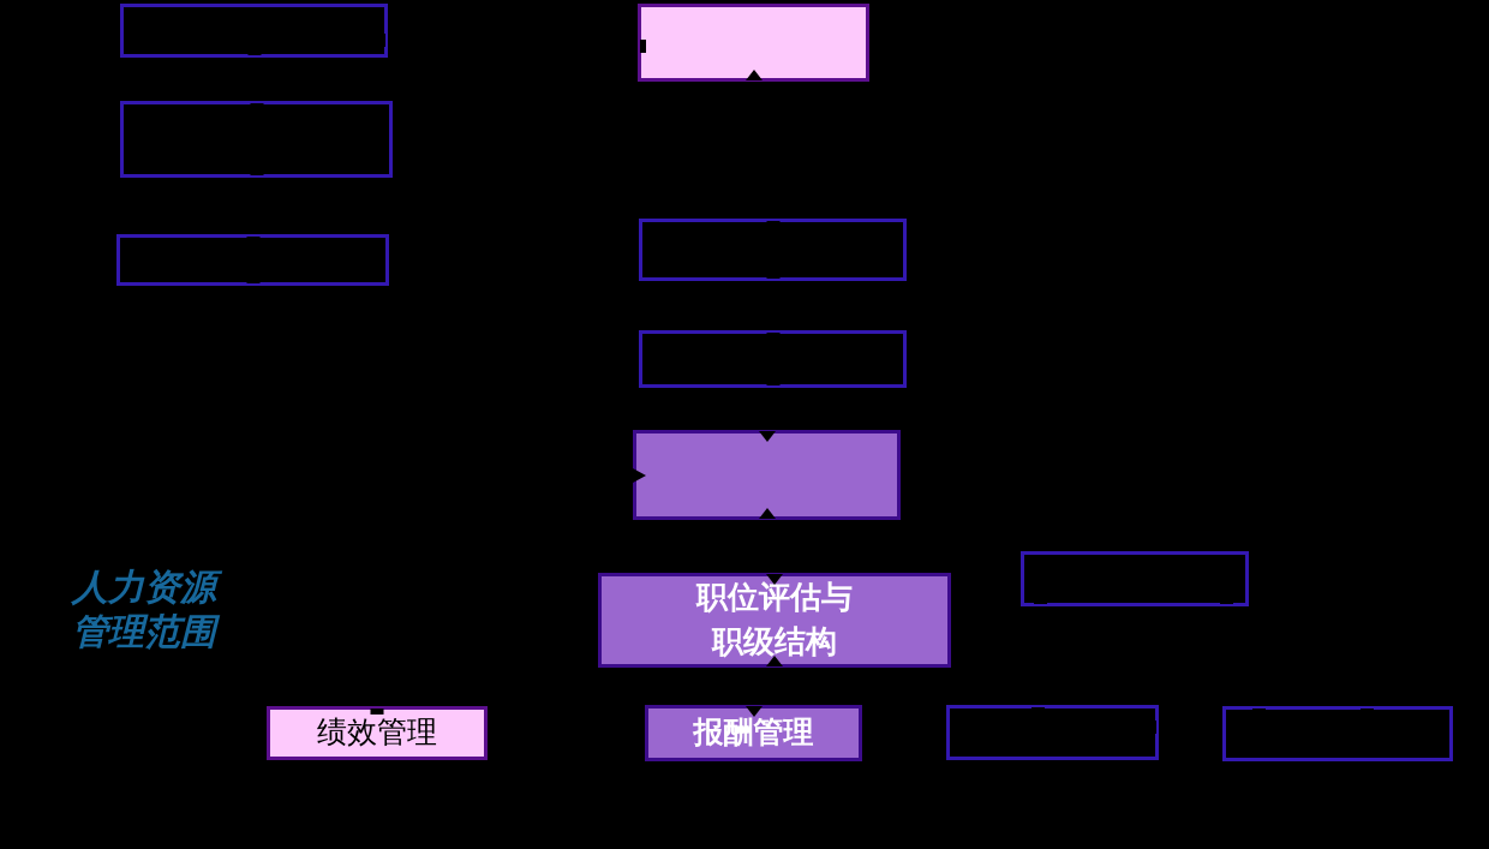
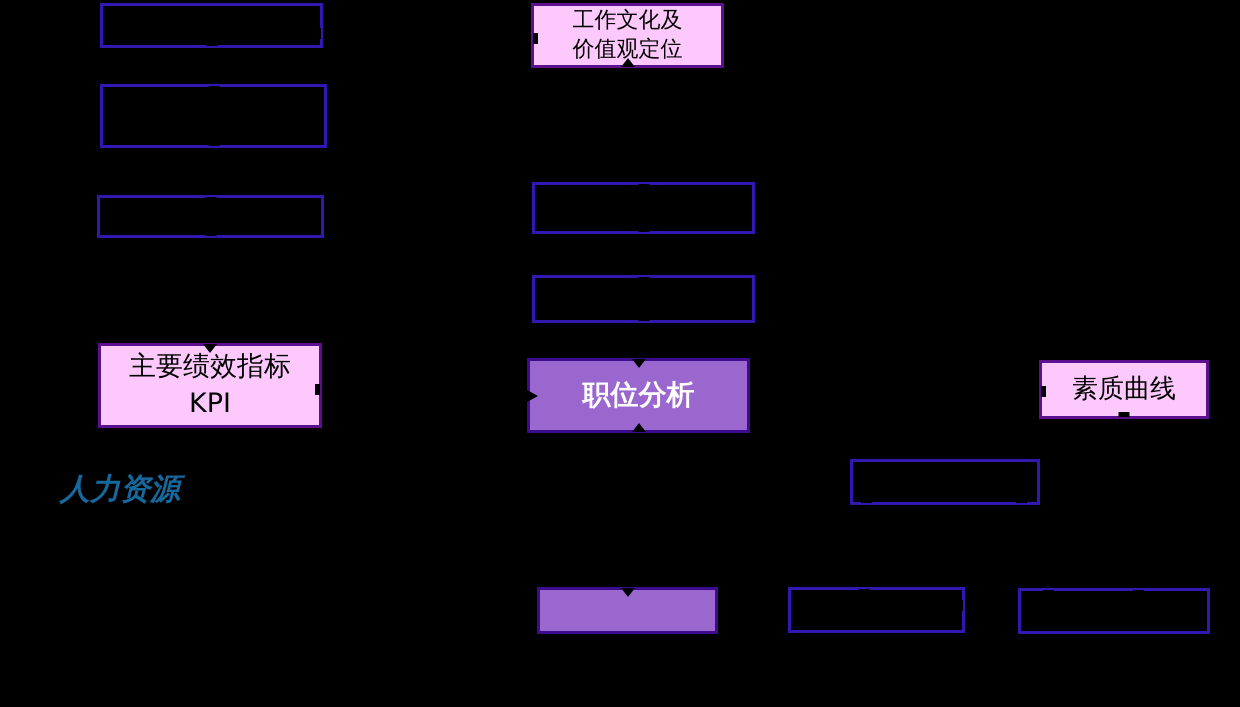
+ 工作文化及
+ 价值观定位
+ 主要绩效指标
+ KPI
+ 职位分析
+ 素质曲线
  人力资源
- 管理范围
- 职位评估与
- 职级结构
- 绩效管理
- 报酬管理
